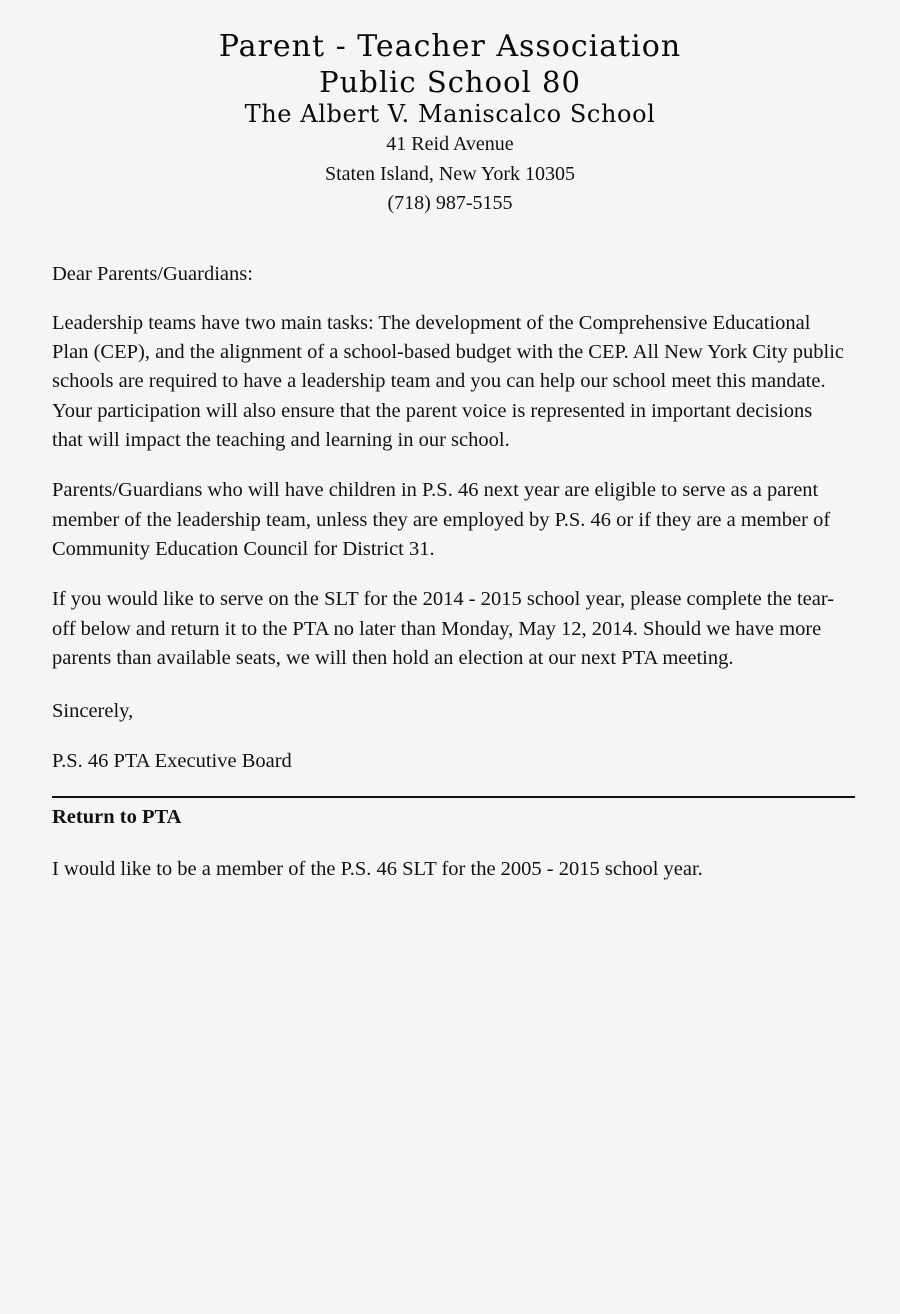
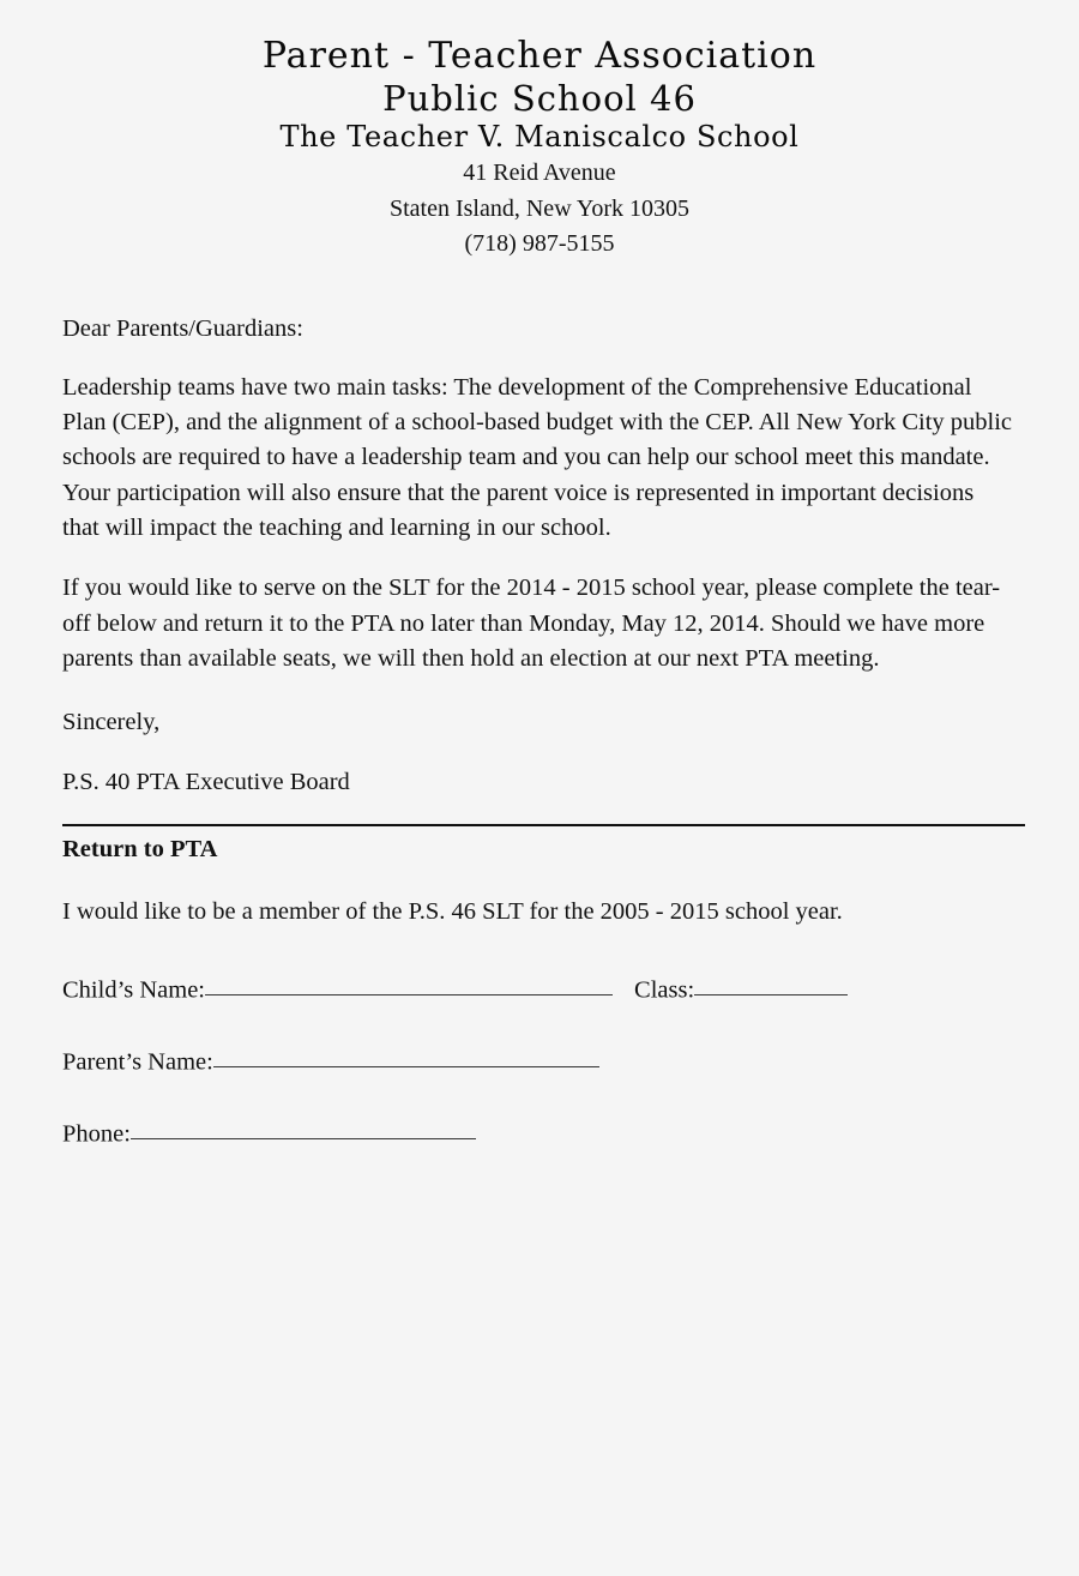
  Parent - Teacher Association
- Public School 80
+ Public School 46
- The Albert V. Maniscalco School
+ The Teacher V. Maniscalco School
  41 Reid Avenue
  Staten Island, New York 10305
  (718) 987-5155
  Dear Parents/Guardians:
  Leadership teams have two main tasks: The development of the Comprehensive Educational Plan (CEP), and the alignment of a school-based budget with the CEP. All New York City public schools are required to have a leadership team and you can help our school meet this mandate. Your participation will also ensure that the parent voice is represented in important decisions that will impact the teaching and learning in our school.
- Parents/Guardians who will have children in P.S. 46 next year are eligible to serve as a parent member of the leadership team, unless they are employed by P.S. 46 or if they are a member of Community Education Council for District 31.
  If you would like to serve on the SLT for the 2014 - 2015 school year, please complete the tear-off below and return it to the PTA no later than Monday, May 12, 2014. Should we have more parents than available seats, we will then hold an election at our next PTA meeting.
  Sincerely,
- P.S. 46 PTA Executive Board
+ P.S. 40 PTA Executive Board
  Return to PTA
  I would like to be a member of the P.S. 46 SLT for the 2005 - 2015 school year.
+ Child’s Name: Class:
+ Parent’s Name:
+ Phone:
